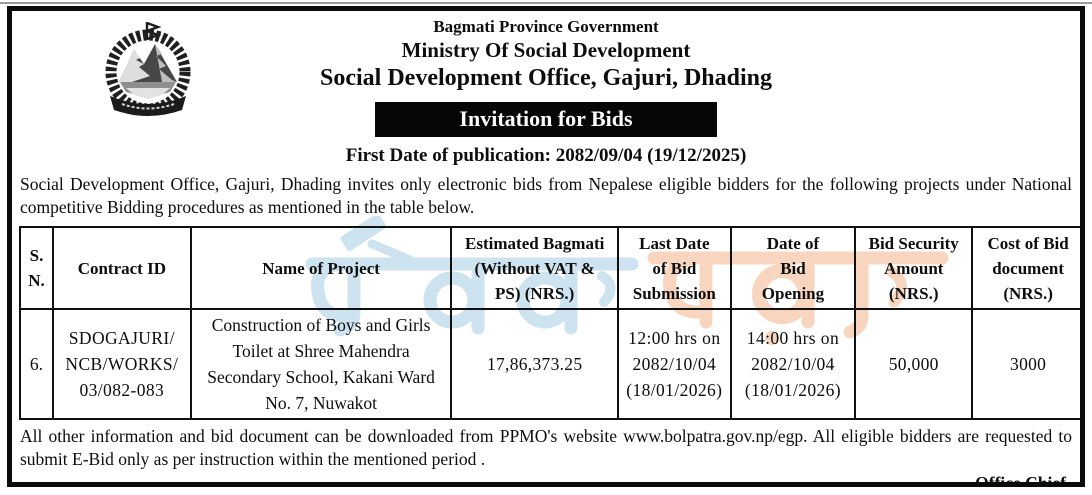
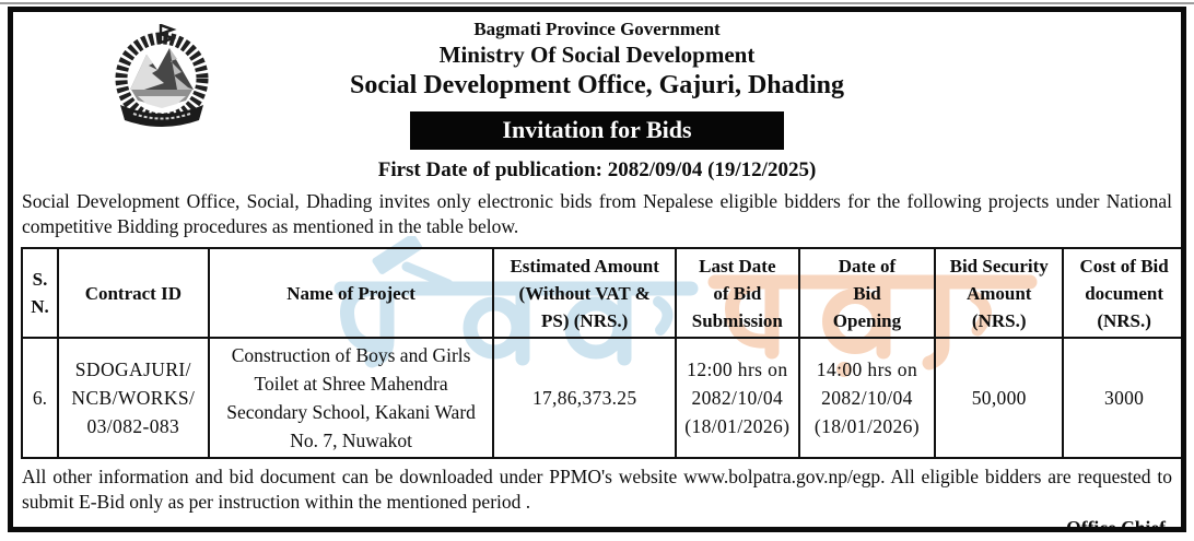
  Bagmati Province Government
  Ministry Of Social Development
  Social Development Office, Gajuri, Dhading
  Invitation for Bids
  First Date of publication: 2082/09/04 (19/12/2025)
- Social Development Office, Gajuri, Dhading invites only electronic bids from Nepalese eligible bidders for the following projects under National competitive Bidding procedures as mentioned in the table below.
+ Social Development Office, Social, Dhading invites only electronic bids from Nepalese eligible bidders for the following projects under National competitive Bidding procedures as mentioned in the table below.
- S. N.	Contract ID	Name of Project	Estimated Bagmati (Without VAT & PS) (NRS.)	Last Date of Bid Submission	Date of Bid Opening	Bid Security Amount (NRS.)	Cost of Bid document (NRS.)
+ S. N.	Contract ID	Name of Project	Estimated Amount (Without VAT & PS) (NRS.)	Last Date of Bid Submission	Date of Bid Opening	Bid Security Amount (NRS.)	Cost of Bid document (NRS.)
  6.	SDOGAJURI/ NCB/WORKS/ 03/082-083	Construction of Boys and Girls Toilet at Shree Mahendra Secondary School, Kakani Ward No. 7, Nuwakot	17,86,373.25	12:00 hrs on 2082/10/04 (18/01/2026)	14:00 hrs on 2082/10/04 (18/01/2026)	50,000	3000
- All other information and bid document can be downloaded from PPMO's website www.bolpatra.gov.np/egp. All eligible bidders are requested to submit E-Bid only as per instruction within the mentioned period .
+ All other information and bid document can be downloaded under PPMO's website www.bolpatra.gov.np/egp. All eligible bidders are requested to submit E-Bid only as per instruction within the mentioned period .
